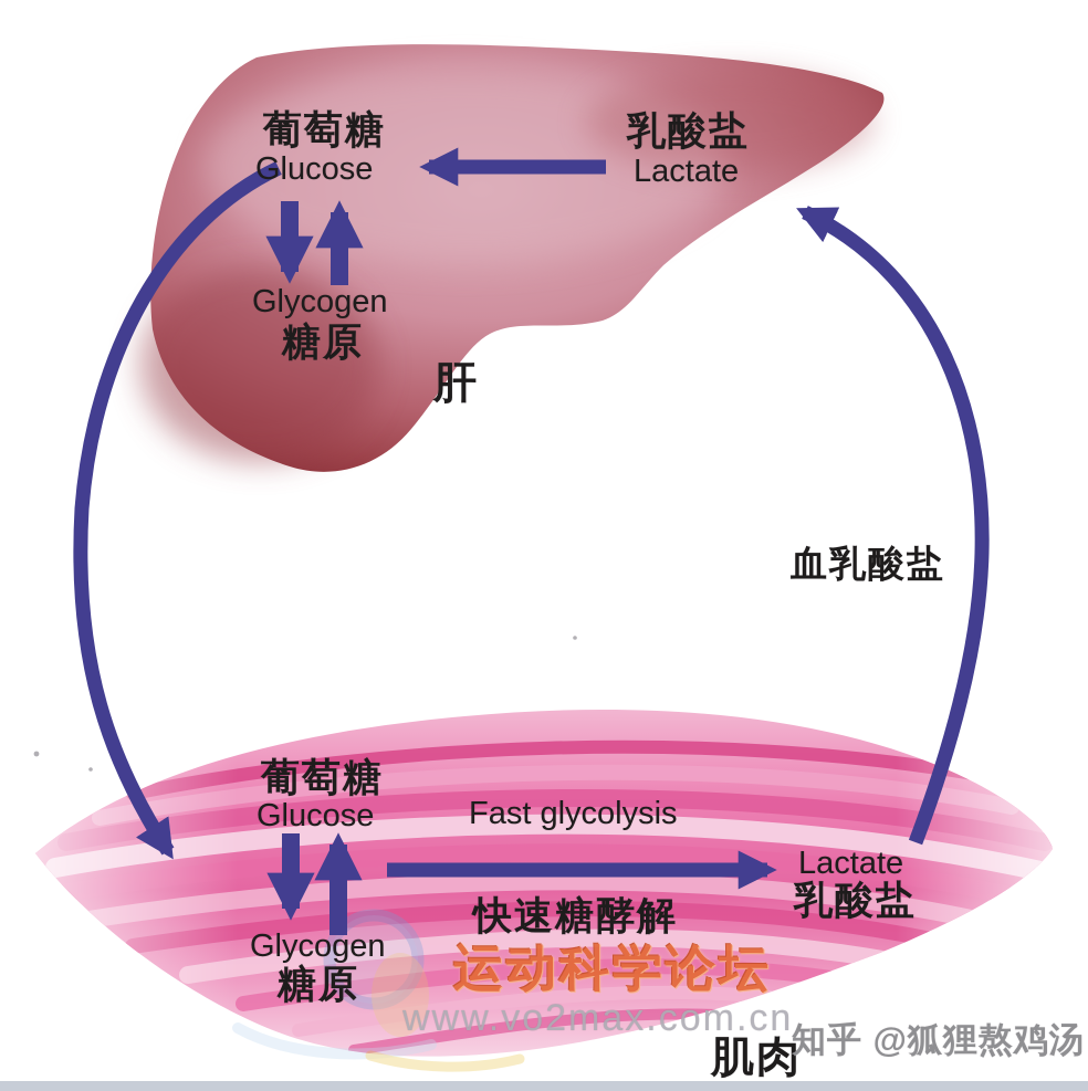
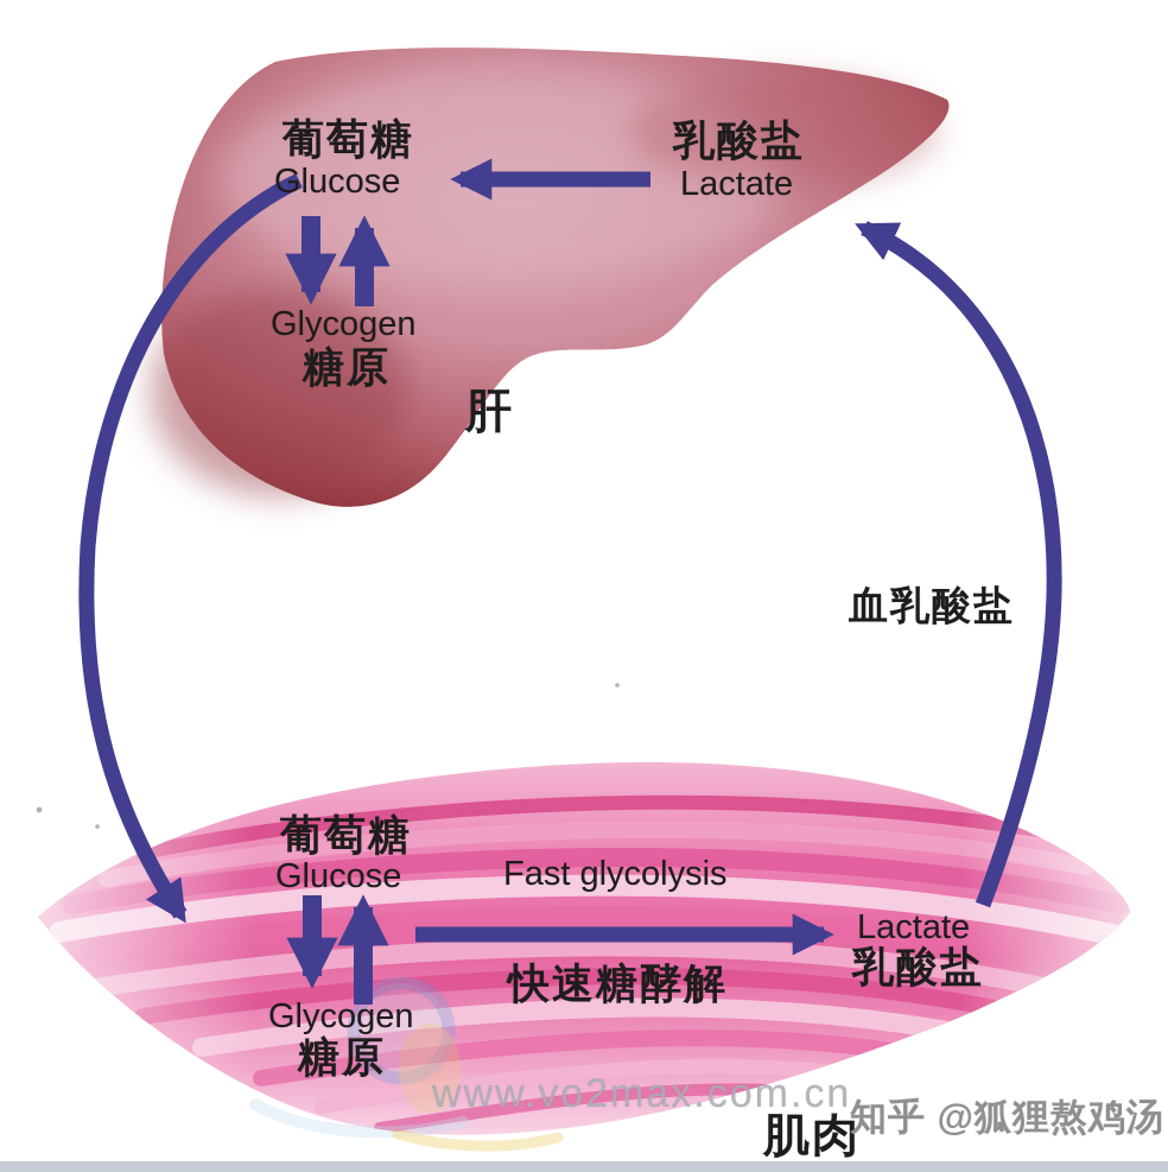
  葡萄糖
  Glucose
  乳酸盐
  Lactate
  Glycogen
  糖原
  肝
  血乳酸盐
  葡萄糖
  Glucose
  Fast glycolysis
  快速糖酵解
  Glycogen
  糖原
  Lactate
  乳酸盐
  肌肉
- 运动科学论坛
  www.vo2max.com.cn
  知乎 @狐狸熬鸡汤
